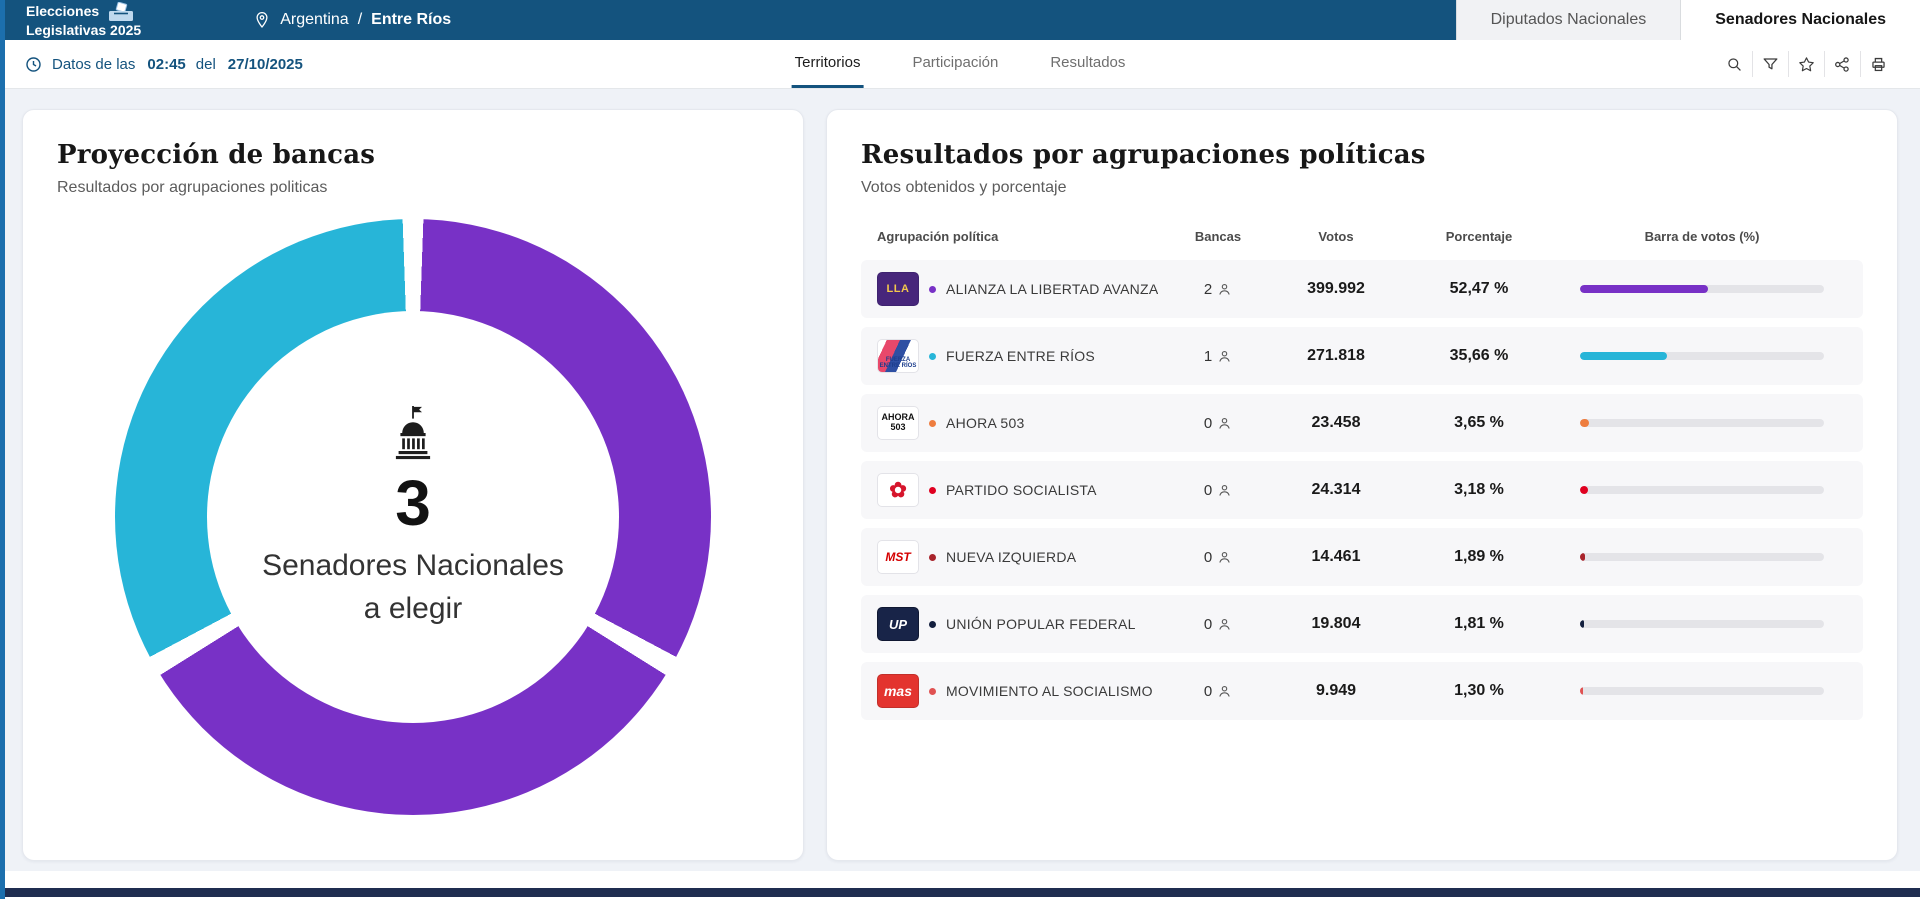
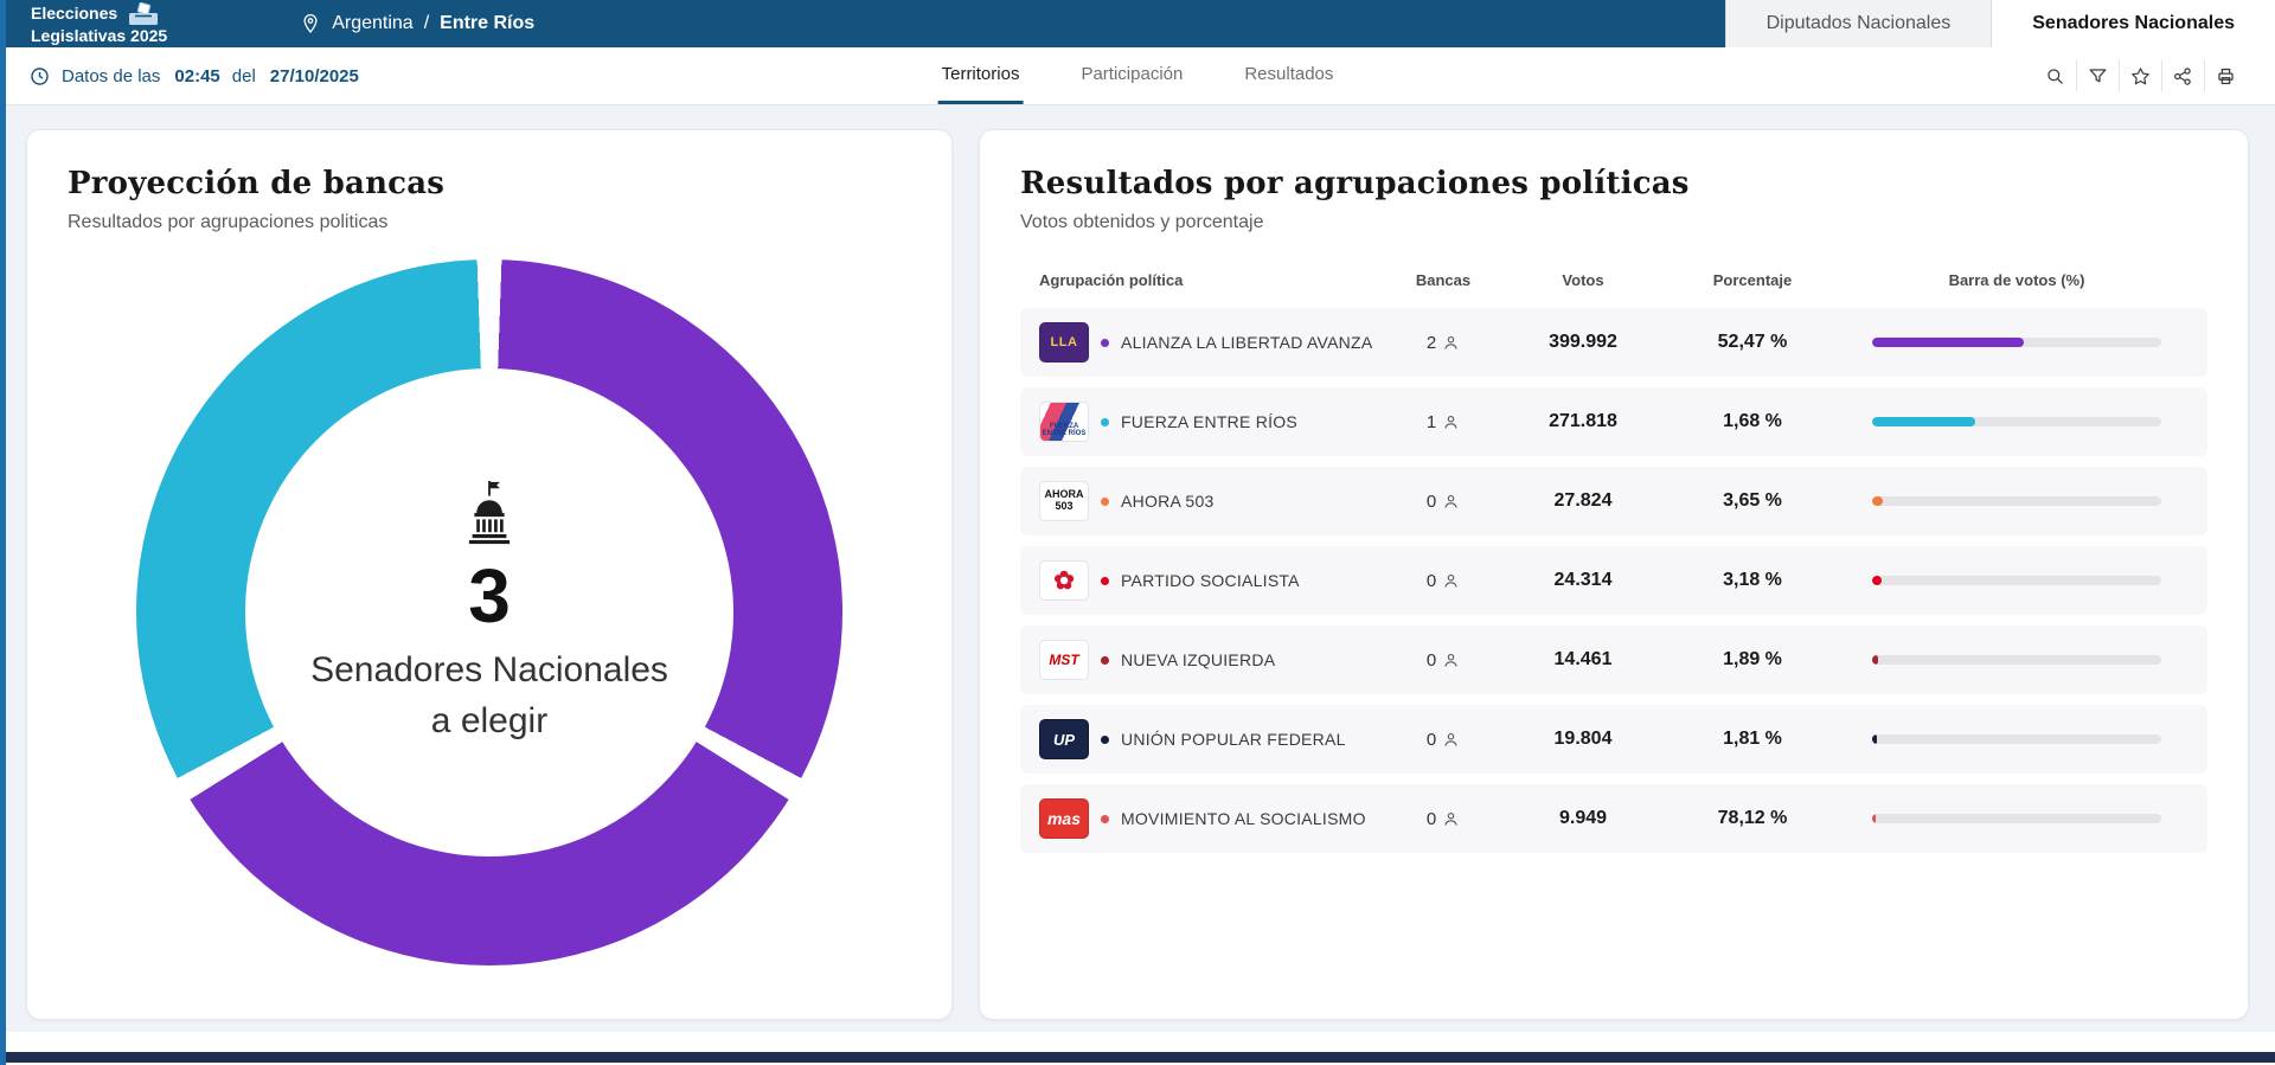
  Elecciones
  Legislativas 2025
  Argentina
  /
  Entre Ríos
  Diputados Nacionales
  Senadores Nacionales
  Datos de las
  02:45
  del
  27/10/2025
  Territorios
  Participación
  Resultados
  Proyección de bancas
  Resultados por agrupaciones politicas
  3
  Senadores Nacionales
  a elegir
  Resultados por agrupaciones políticas
  Votos obtenidos y porcentaje
  Agrupación política
  Bancas
  Votos
  Porcentaje
  Barra de votos (%)
  LLA
  ALIANZA LA LIBERTAD AVANZA
  2
  399.992
  52,47 %
  FUERZA ENTRE RÍOS
  1
  271.818
- 35,66 %
+ 1,68 %
  AHORA 503
  AHORA 503
  0
- 23.458
+ 27.824
  3,65 %
  ✿
  PARTIDO SOCIALISTA
  0
  24.314
  3,18 %
  MST
  NUEVA IZQUIERDA
  0
  14.461
  1,89 %
  UP
  UNIÓN POPULAR FEDERAL
  0
  19.804
  1,81 %
  mas
  MOVIMIENTO AL SOCIALISMO
  0
  9.949
- 1,30 %
+ 78,12 %
